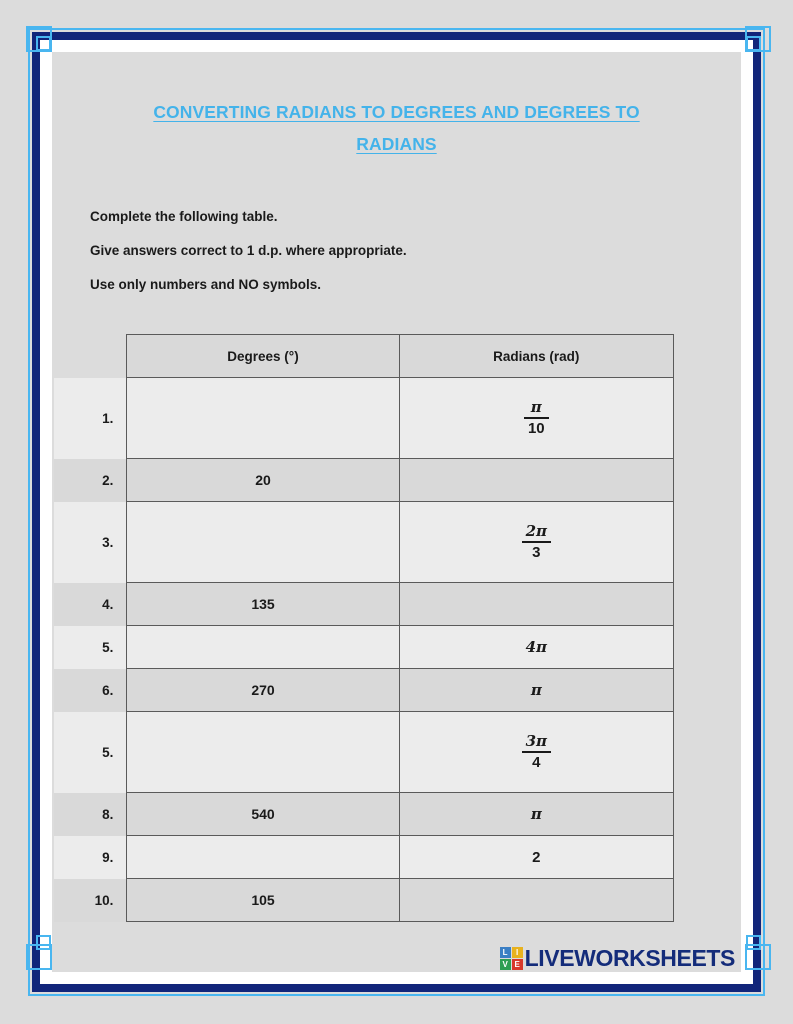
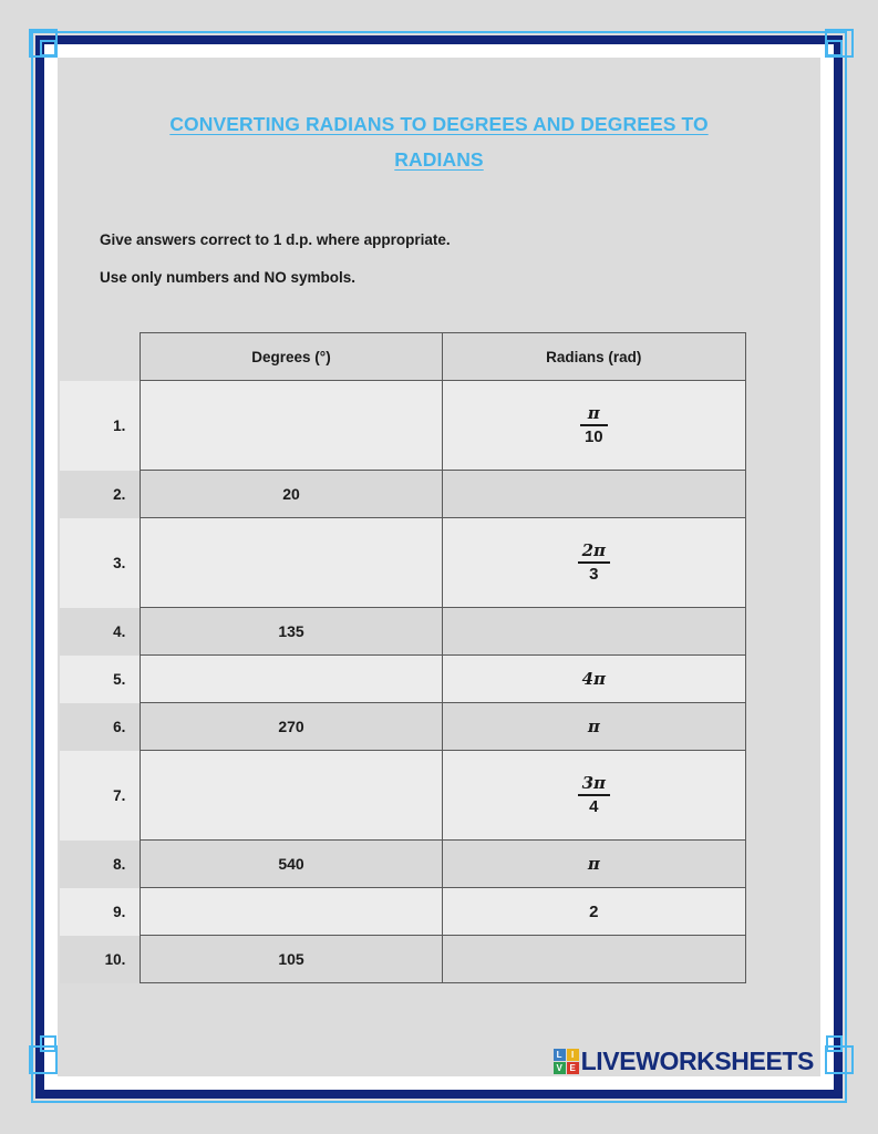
  CONVERTING RADIANS TO DEGREES AND DEGREES TO
  RADIANS
- Complete the following table.
  Give answers correct to 1 d.p. where appropriate.
  Use only numbers and NO symbols.
  	Degrees (°)	Radians (rad)
  1.		π10
  2.	20
  3.		2π3
  4.	135
  5.		4π
  6.	270	π
- 5.		3π4
+ 7.		3π4
  8.	540	π
  9.		2
  10.	105
  L
  I
  V
  E
  LIVEWORKSHEETS
